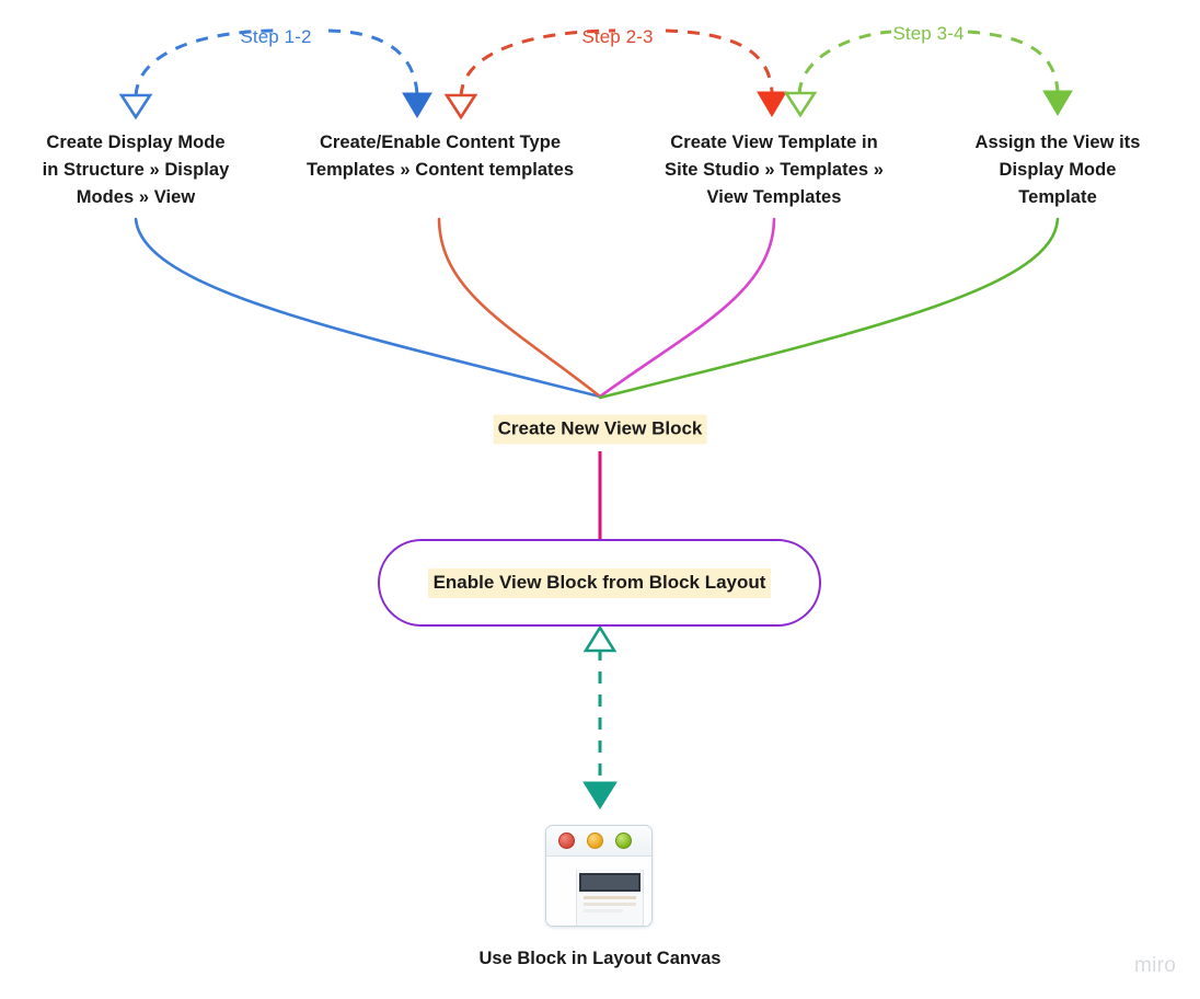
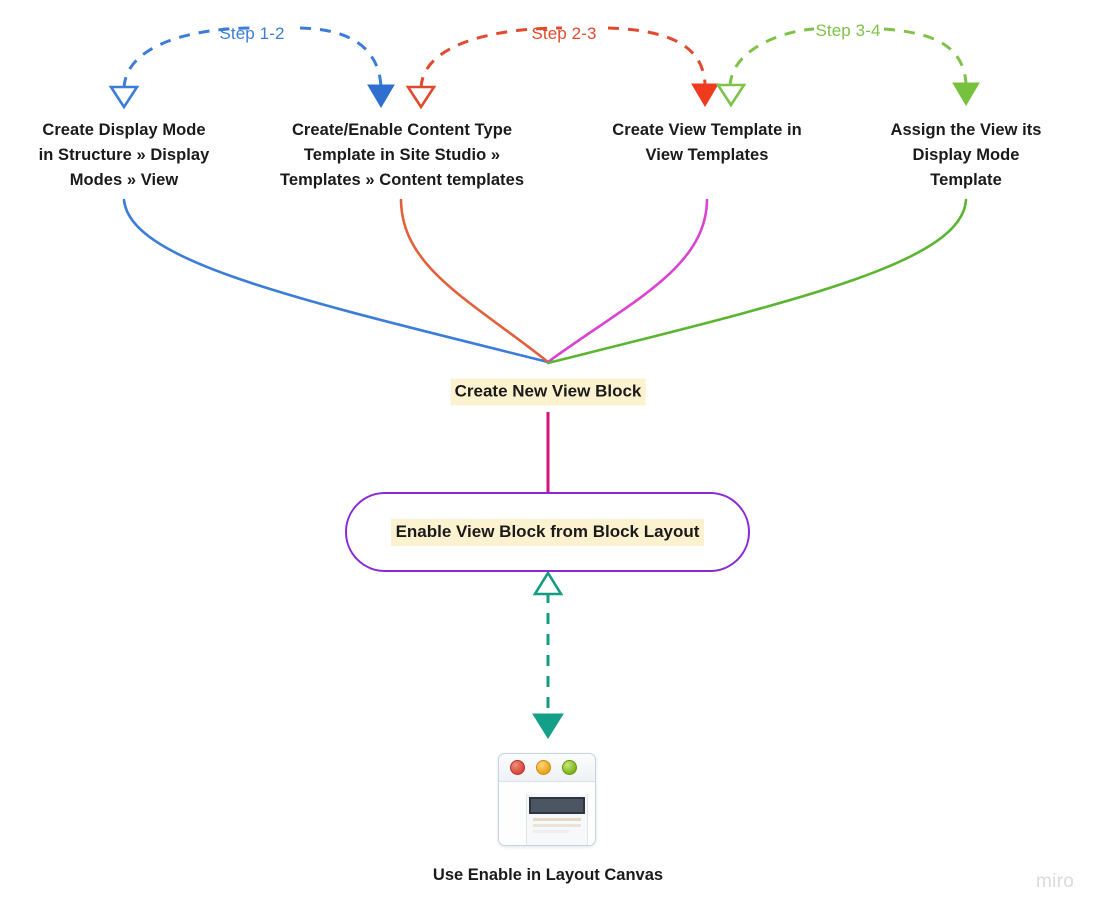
  Step 1-2
  Step 2-3
  Step 3-4
  Create Display Mode
  in Structure » Display
  Modes » View
  Create/Enable Content Type
+ Template in Site Studio »
  Templates » Content templates
  Create View Template in
- Site Studio » Templates »
  View Templates
  Assign the View its
  Display Mode
  Template
  Create New View Block
  Enable View Block from Block Layout
- Use Block in Layout Canvas
+ Use Enable in Layout Canvas
  miro
